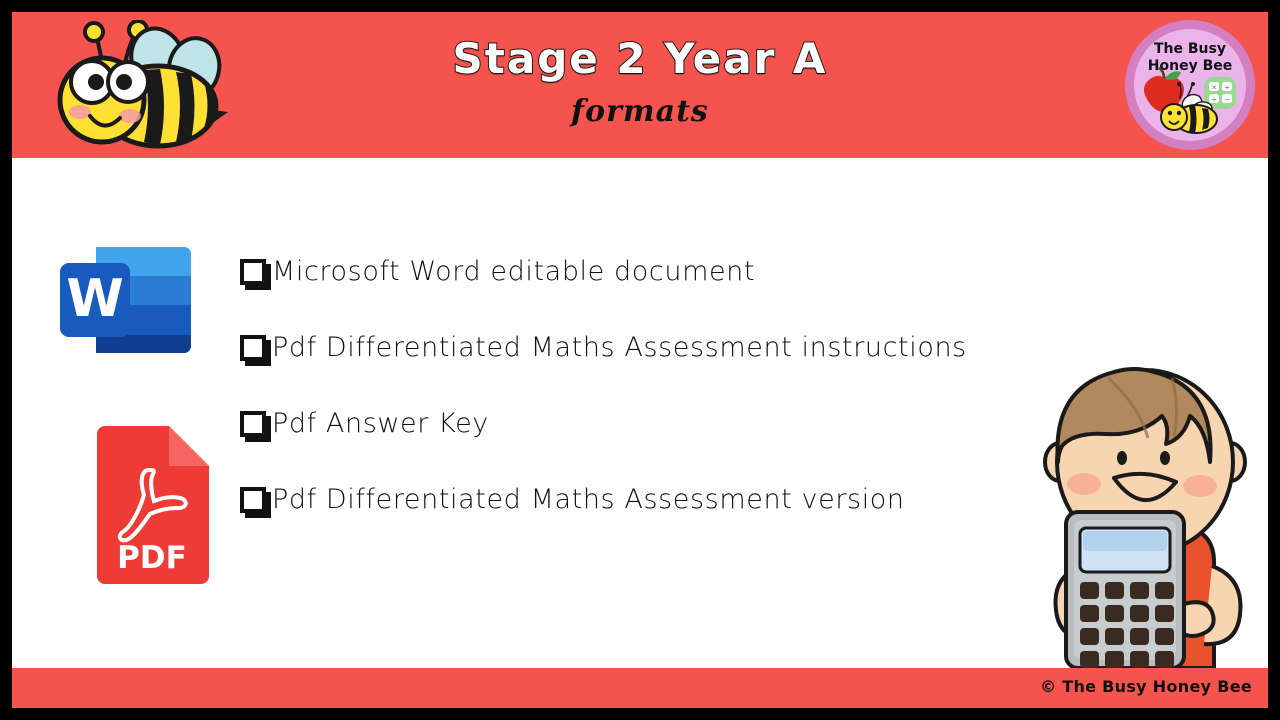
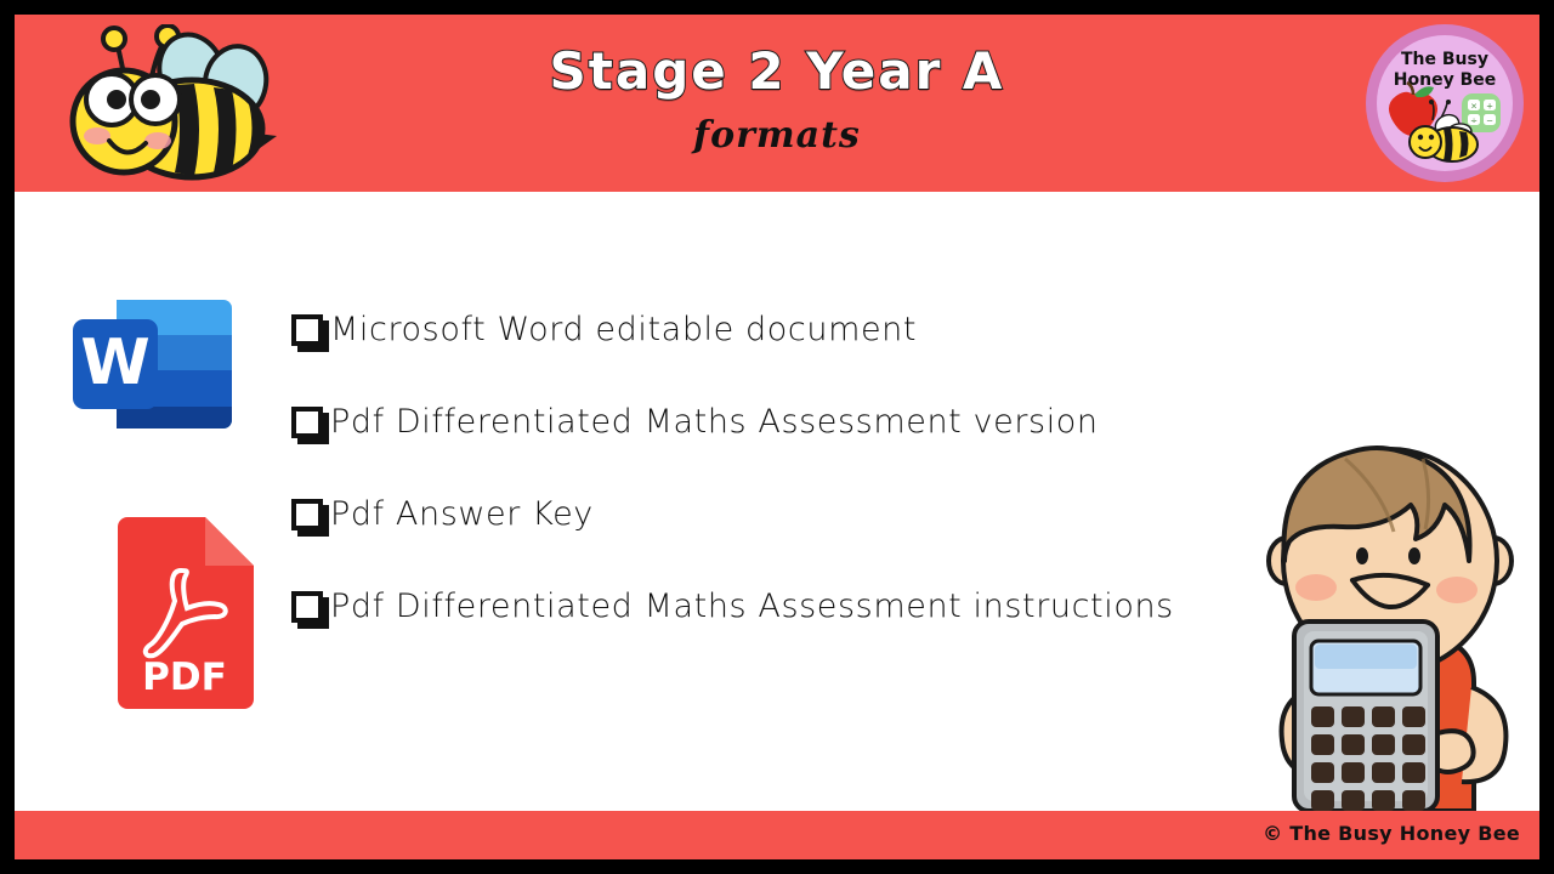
  Stage 2 Year A
  formats
  The Busy
  Honey Bee
  ×
  +
  ÷
  −
  W
  PDF
  Microsoft Word editable document
- Pdf Differentiated Maths Assessment instructions
+ Pdf Differentiated Maths Assessment version
  Pdf Answer Key
- Pdf Differentiated Maths Assessment version
+ Pdf Differentiated Maths Assessment instructions
  © The Busy Honey Bee
